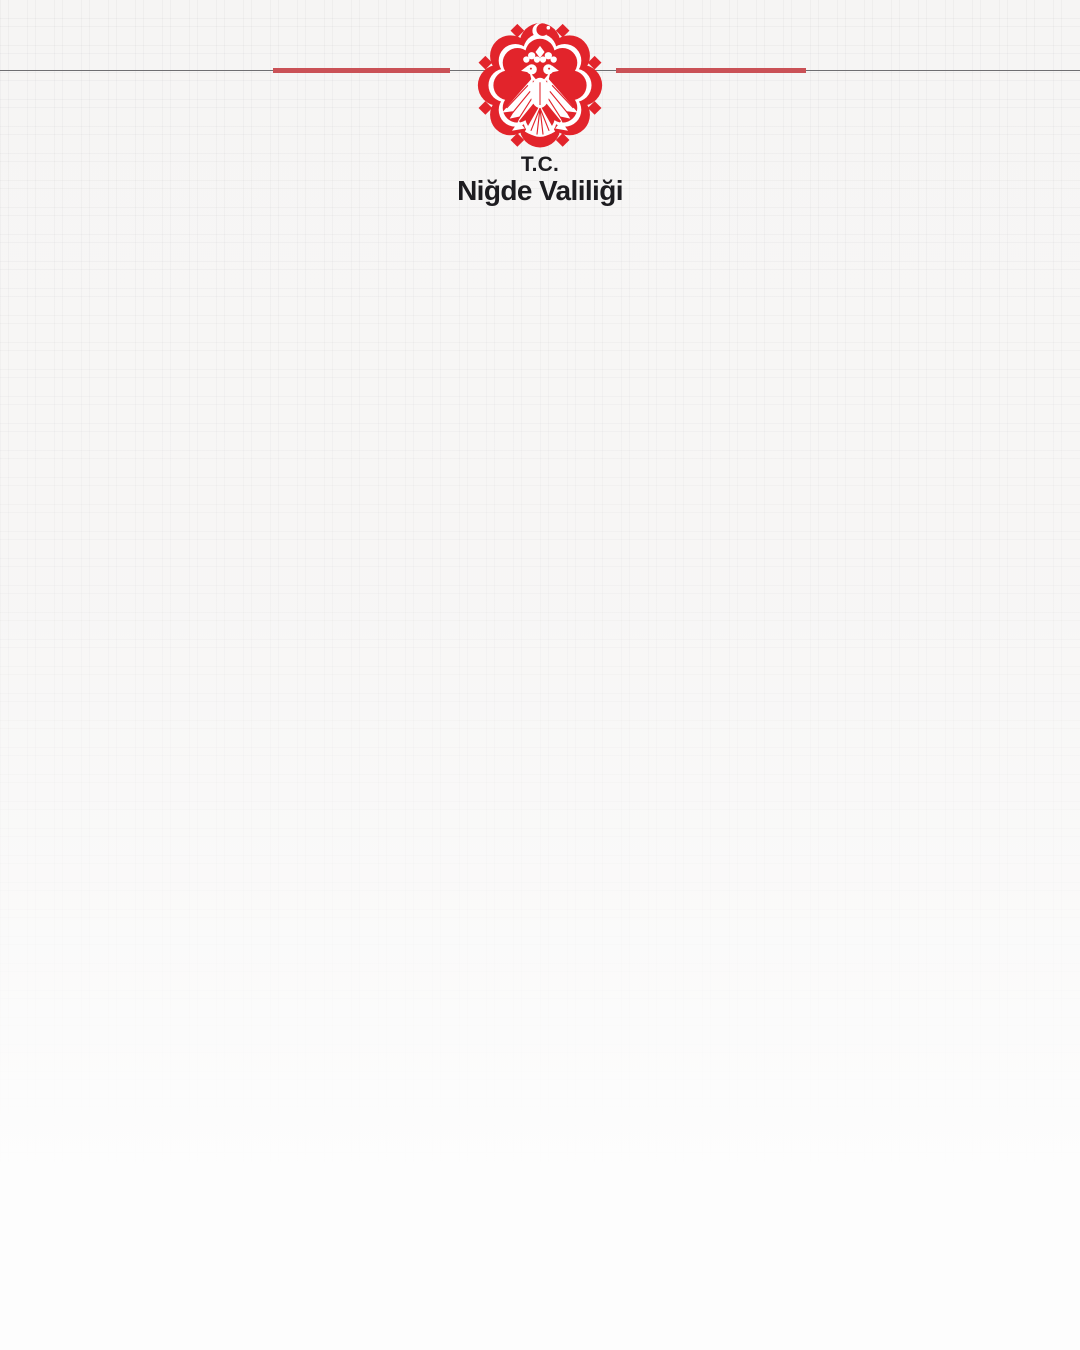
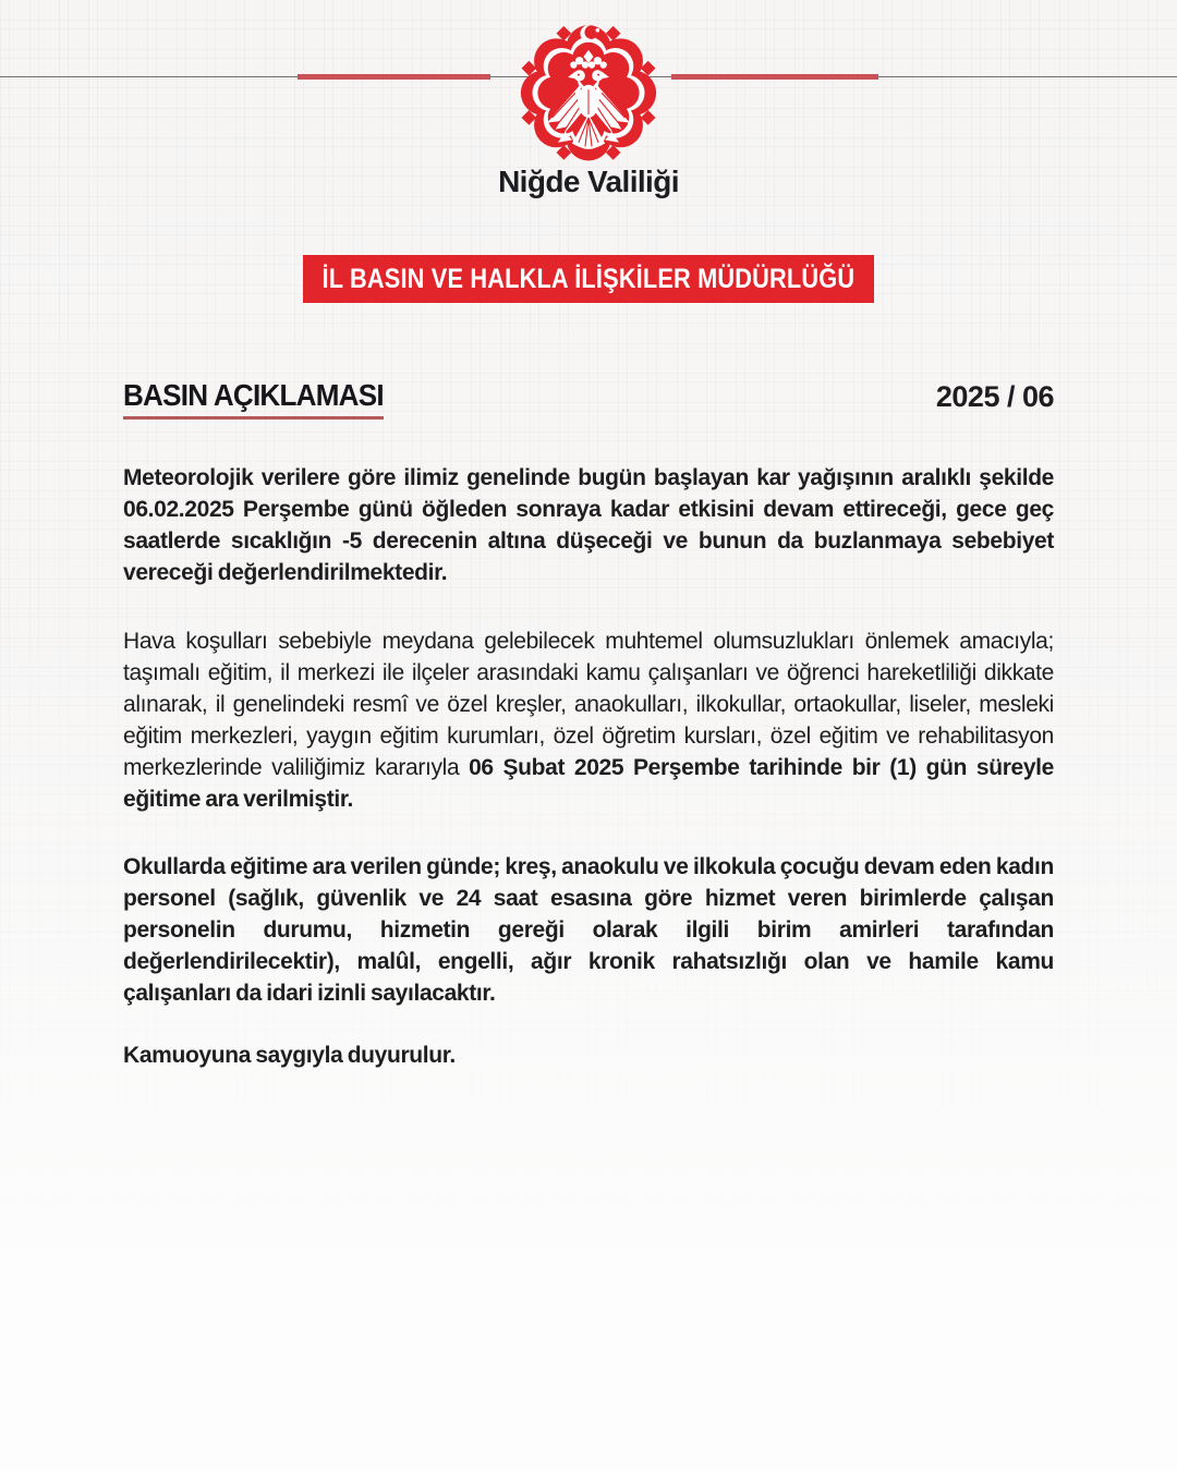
- T.C.
  Niğde Valiliği
+ İL BASIN VE HALKLA İLİŞKİLER MÜDÜRLÜĞÜ
+ BASIN AÇIKLAMASI
+ 2025 / 06
+ Meteorolojik verilere göre ilimiz genelinde bugün başlayan kar yağışının aralıklı şekilde 06.02.2025 Perşembe günü öğleden sonraya kadar etkisini devam ettireceği, gece geç saatlerde sıcaklığın -5 derecenin altına düşeceği ve bunun da buzlanmaya sebebiyet vereceği değerlendirilmektedir.
+ Hava koşulları sebebiyle meydana gelebilecek muhtemel olumsuzlukları önlemek amacıyla; taşımalı eğitim, il merkezi ile ilçeler arasındaki kamu çalışanları ve öğrenci hareketliliği dikkate alınarak, il genelindeki resmî ve özel kreşler, anaokulları, ilkokullar, ortaokullar, liseler, mesleki eğitim merkezleri, yaygın eğitim kurumları, özel öğretim kursları, özel eğitim ve rehabilitasyon merkezlerinde valiliğimiz kararıyla 06 Şubat 2025 Perşembe tarihinde bir (1) gün süreyle eğitime ara verilmiştir.
+ Okullarda eğitime ara verilen günde; kreş, anaokulu ve ilkokula çocuğu devam eden kadın personel (sağlık, güvenlik ve 24 saat esasına göre hizmet veren birimlerde çalışan personelin durumu, hizmetin gereği olarak ilgili birim amirleri tarafından değerlendirilecektir), malûl, engelli, ağır kronik rahatsızlığı olan ve hamile kamu çalışanları da idari izinli sayılacaktır.
+ Kamuoyuna saygıyla duyurulur.
